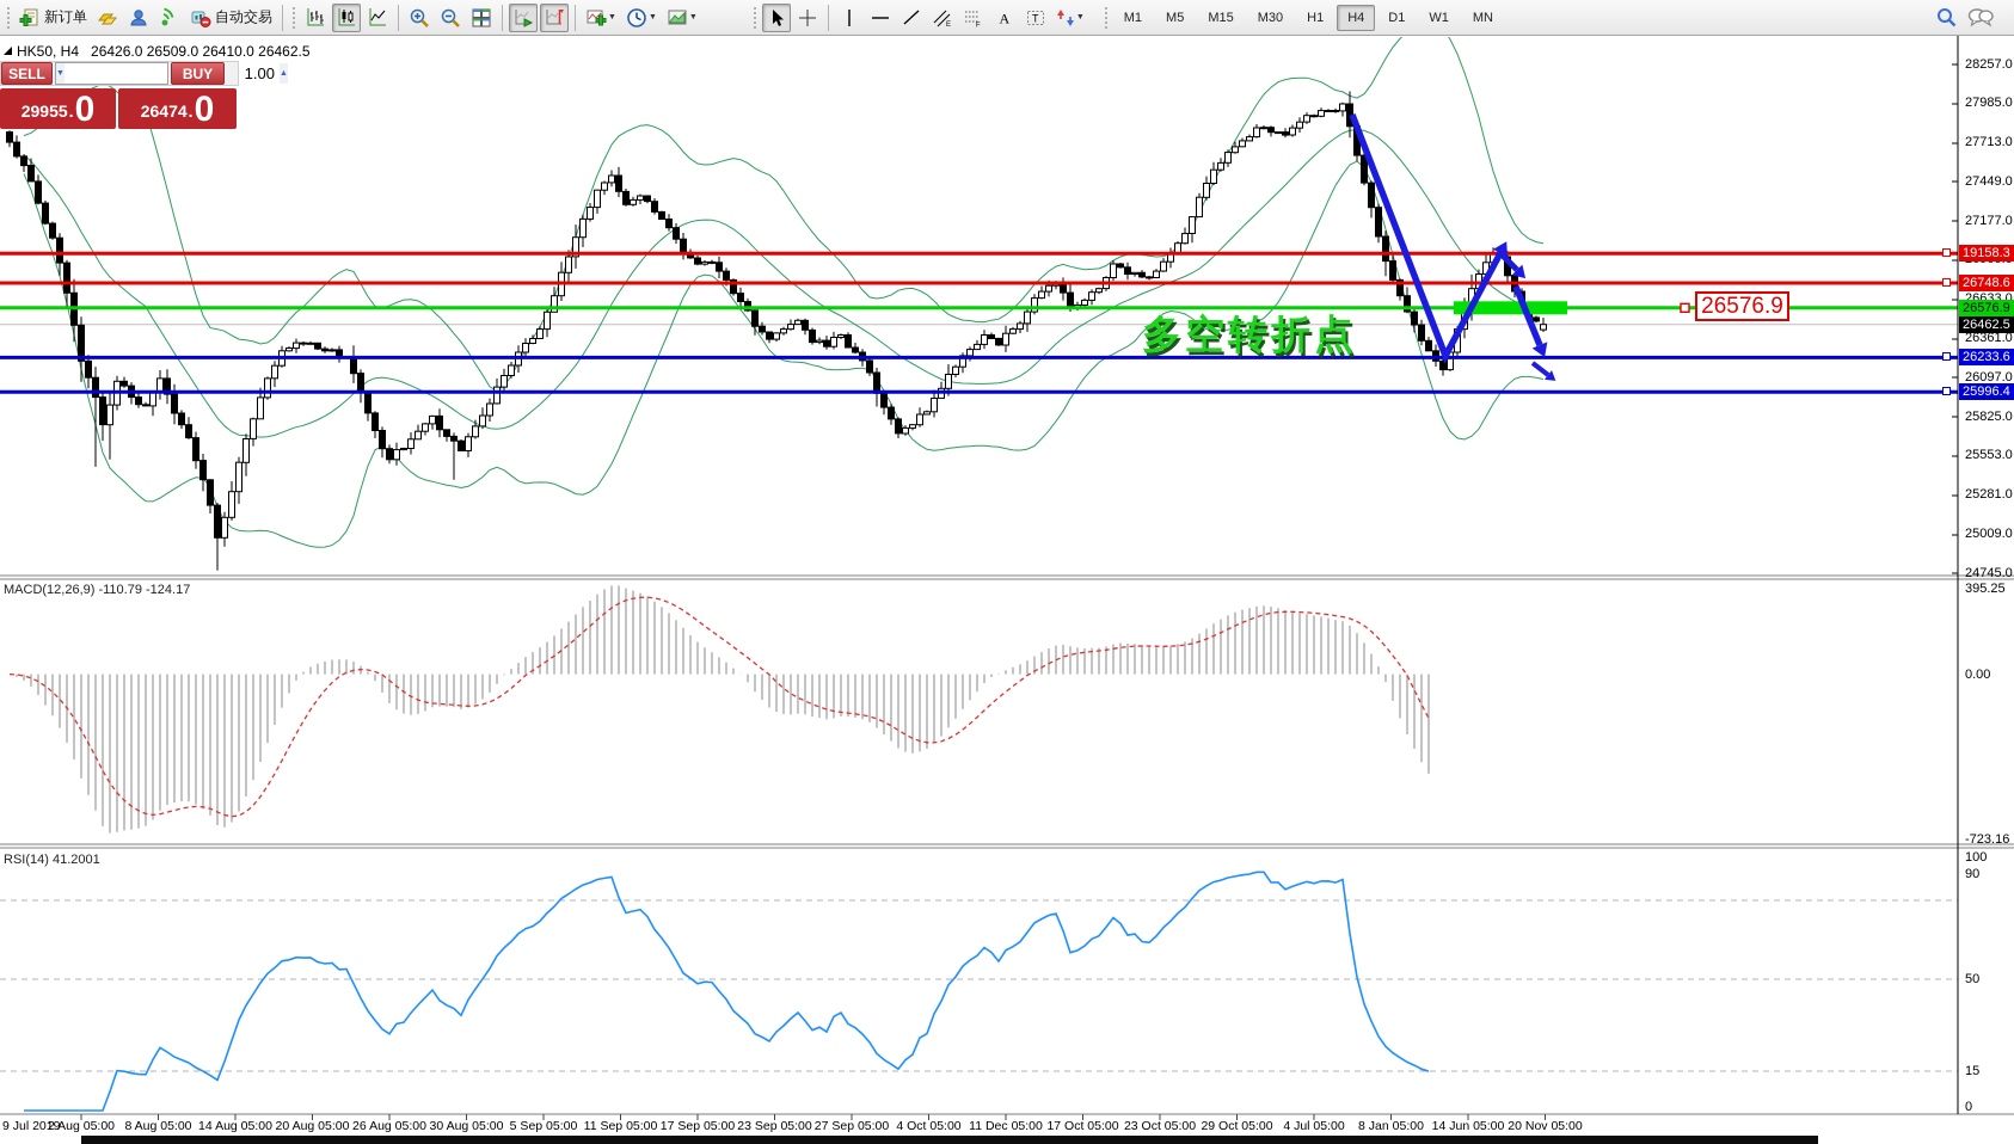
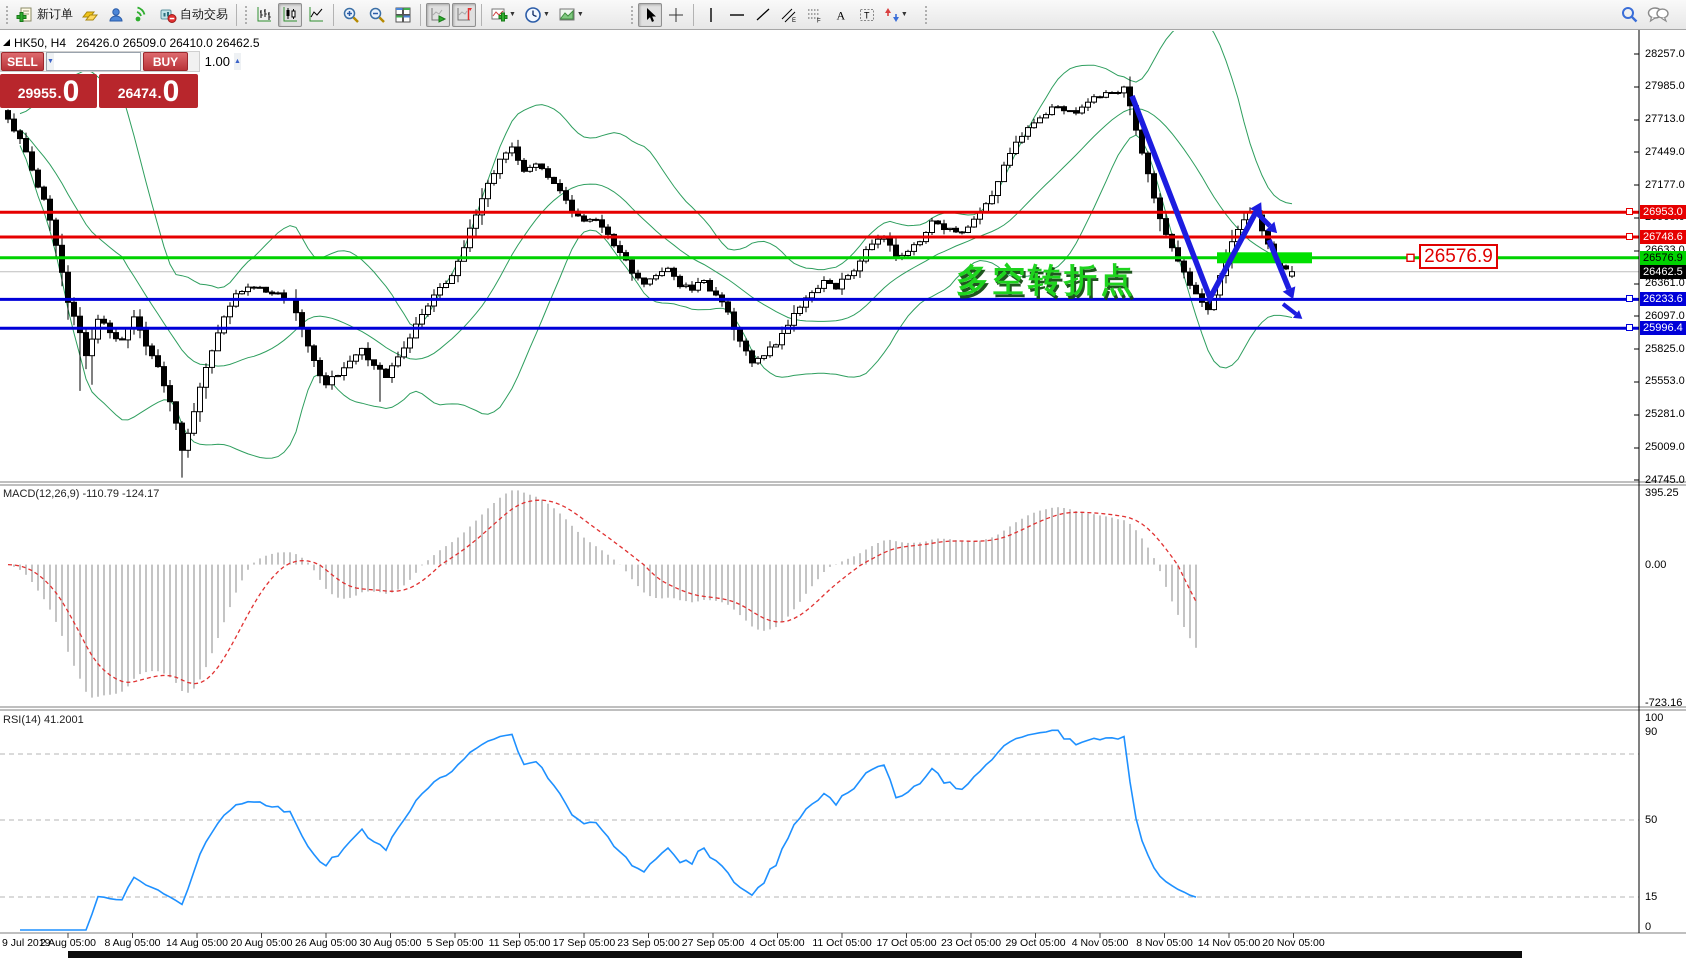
  新订单
  自动交易
  A
  T
- M1
- M5
- M15
- M30
- H1
- H4
- D1
- W1
- MN
  HK50, H4 26426.0 26509.0 26410.0 26462.5
  SELL
  1.00
  BUY
  29955
  .
  0
  26474
  .
  0
  MACD(12,26,9) -110.79 -124.17
  RSI(14) 41.2001
  多空转折点
  26576.9
  28257.0
  27985.0
  27713.0
  27449.0
  27177.0
  26633.0
  26361.0
  26097.0
  25825.0
  25553.0
  25281.0
  25009.0
  24745.0
  395.25
  0.00
  -723.16
  100
  90
  50
  15
  0
- 19158.3
+ 26953.0
  26748.6
  26576.9
  26462.5
  26233.6
  25996.4
  9 Jul 2019
  2 Aug 05:00
  8 Aug 05:00
  14 Aug 05:00
  20 Aug 05:00
  26 Aug 05:00
  30 Aug 05:00
  5 Sep 05:00
  11 Sep 05:00
  17 Sep 05:00
  23 Sep 05:00
  27 Sep 05:00
  4 Oct 05:00
- 11 Dec 05:00
+ 11 Oct 05:00
  17 Oct 05:00
  23 Oct 05:00
  29 Oct 05:00
- 4 Jul 05:00
+ 4 Nov 05:00
- 8 Jan 05:00
+ 8 Nov 05:00
- 14 Jun 05:00
+ 14 Nov 05:00
  20 Nov 05:00
